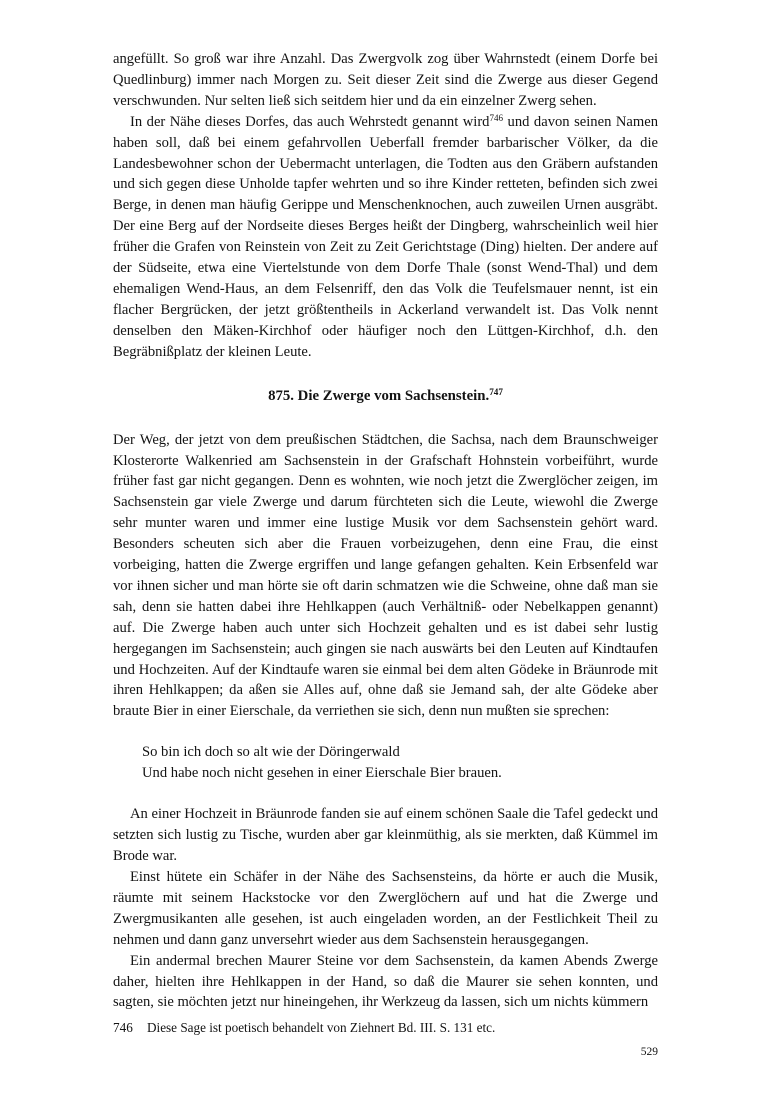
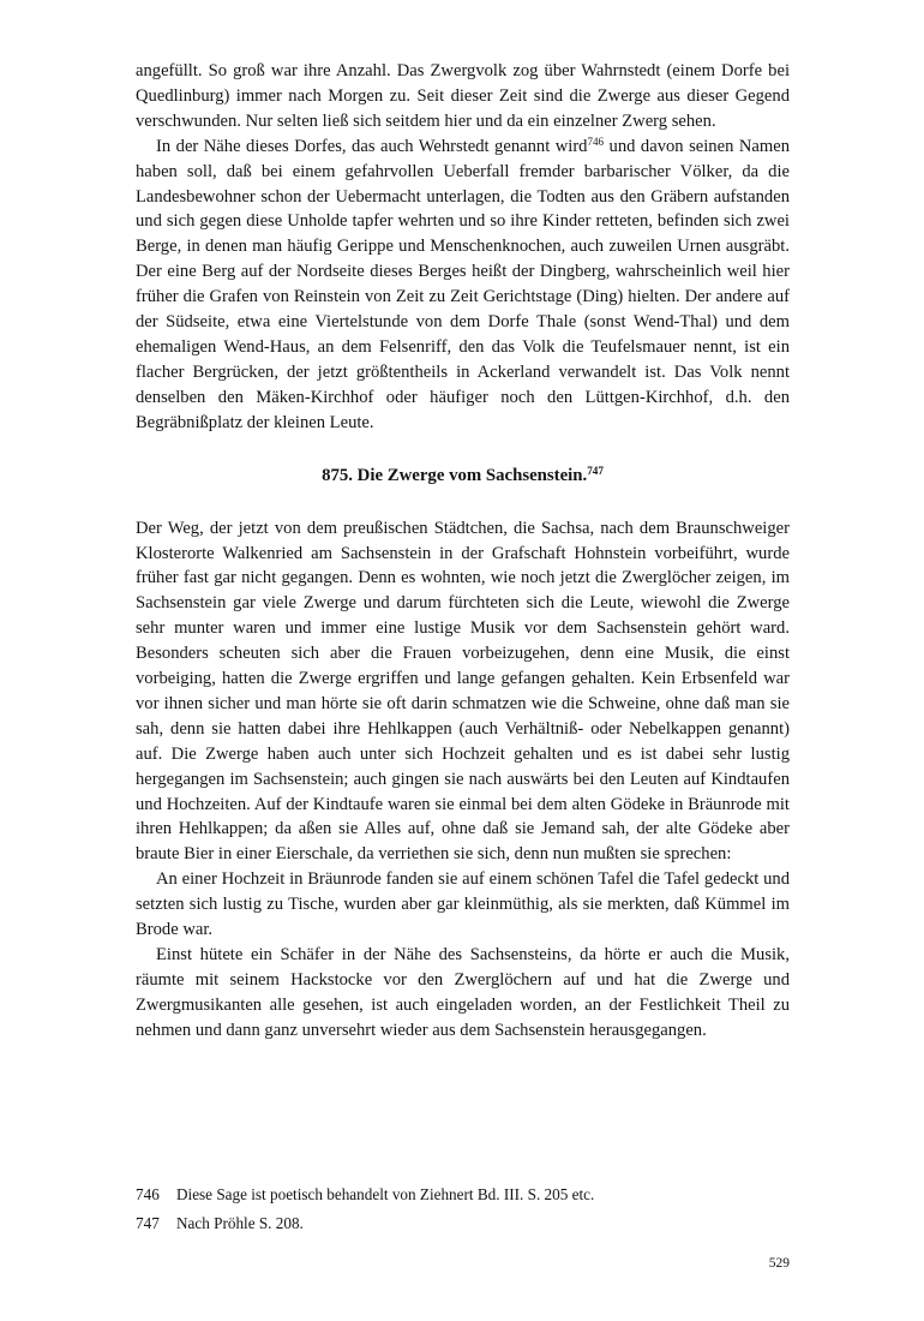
  angefüllt. So groß war ihre Anzahl. Das Zwergvolk zog über Wahrnstedt (einem Dorfe bei Quedlinburg) immer nach Morgen zu. Seit dieser Zeit sind die Zwerge aus dieser Gegend verschwunden. Nur selten ließ sich seitdem hier und da ein einzelner Zwerg sehen.
  In der Nähe dieses Dorfes, das auch Wehrstedt genannt wird746 und davon seinen Namen haben soll, daß bei einem gefahrvollen Ueberfall fremder barbarischer Völker, da die Landesbewohner schon der Uebermacht unterlagen, die Todten aus den Gräbern aufstanden und sich gegen diese Unholde tapfer wehrten und so ihre Kinder retteten, befinden sich zwei Berge, in denen man häufig Gerippe und Menschenknochen, auch zuweilen Urnen ausgräbt. Der eine Berg auf der Nordseite dieses Berges heißt der Dingberg, wahrscheinlich weil hier früher die Grafen von Reinstein von Zeit zu Zeit Gerichtstage (Ding) hielten. Der andere auf der Südseite, etwa eine Viertelstunde von dem Dorfe Thale (sonst Wend-Thal) und dem ehemaligen Wend-Haus, an dem Felsenriff, den das Volk die Teufelsmauer nennt, ist ein flacher Bergrücken, der jetzt größtentheils in Ackerland verwandelt ist. Das Volk nennt denselben den Mäken-Kirchhof oder häufiger noch den Lüttgen-Kirchhof, d.h. den Begräbnißplatz der kleinen Leute.
  875. Die Zwerge vom Sachsenstein.747
- Der Weg, der jetzt von dem preußischen Städtchen, die Sachsa, nach dem Braunschweiger Klosterorte Walkenried am Sachsenstein in der Grafschaft Hohnstein vorbeiführt, wurde früher fast gar nicht gegangen. Denn es wohnten, wie noch jetzt die Zwerglöcher zeigen, im Sachsenstein gar viele Zwerge und darum fürchteten sich die Leute, wiewohl die Zwerge sehr munter waren und immer eine lustige Musik vor dem Sachsenstein gehört ward. Besonders scheuten sich aber die Frauen vorbeizugehen, denn eine Frau, die einst vorbeiging, hatten die Zwerge ergriffen und lange gefangen gehalten. Kein Erbsenfeld war vor ihnen sicher und man hörte sie oft darin schmatzen wie die Schweine, ohne daß man sie sah, denn sie hatten dabei ihre Hehlkappen (auch Verhältniß- oder Nebelkappen genannt) auf. Die Zwerge haben auch unter sich Hochzeit gehalten und es ist dabei sehr lustig hergegangen im Sachsenstein; auch gingen sie nach auswärts bei den Leuten auf Kindtaufen und Hochzeiten. Auf der Kindtaufe waren sie einmal bei dem alten Gödeke in Bräunrode mit ihren Hehlkappen; da aßen sie Alles auf, ohne daß sie Jemand sah, der alte Gödeke aber braute Bier in einer Eierschale, da verriethen sie sich, denn nun mußten sie sprechen:
+ Der Weg, der jetzt von dem preußischen Städtchen, die Sachsa, nach dem Braunschweiger Klosterorte Walkenried am Sachsenstein in der Grafschaft Hohnstein vorbeiführt, wurde früher fast gar nicht gegangen. Denn es wohnten, wie noch jetzt die Zwerglöcher zeigen, im Sachsenstein gar viele Zwerge und darum fürchteten sich die Leute, wiewohl die Zwerge sehr munter waren und immer eine lustige Musik vor dem Sachsenstein gehört ward. Besonders scheuten sich aber die Frauen vorbeizugehen, denn eine Musik, die einst vorbeiging, hatten die Zwerge ergriffen und lange gefangen gehalten. Kein Erbsenfeld war vor ihnen sicher und man hörte sie oft darin schmatzen wie die Schweine, ohne daß man sie sah, denn sie hatten dabei ihre Hehlkappen (auch Verhältniß- oder Nebelkappen genannt) auf. Die Zwerge haben auch unter sich Hochzeit gehalten und es ist dabei sehr lustig hergegangen im Sachsenstein; auch gingen sie nach auswärts bei den Leuten auf Kindtaufen und Hochzeiten. Auf der Kindtaufe waren sie einmal bei dem alten Gödeke in Bräunrode mit ihren Hehlkappen; da aßen sie Alles auf, ohne daß sie Jemand sah, der alte Gödeke aber braute Bier in einer Eierschale, da verriethen sie sich, denn nun mußten sie sprechen:
- So bin ich doch so alt wie der Döringerwald
- Und habe noch nicht gesehen in einer Eierschale Bier brauen.
- An einer Hochzeit in Bräunrode fanden sie auf einem schönen Saale die Tafel gedeckt und setzten sich lustig zu Tische, wurden aber gar kleinmüthig, als sie merkten, daß Kümmel im Brode war.
+ An einer Hochzeit in Bräunrode fanden sie auf einem schönen Tafel die Tafel gedeckt und setzten sich lustig zu Tische, wurden aber gar kleinmüthig, als sie merkten, daß Kümmel im Brode war.
  Einst hütete ein Schäfer in der Nähe des Sachsensteins, da hörte er auch die Musik, räumte mit seinem Hackstocke vor den Zwerglöchern auf und hat die Zwerge und Zwergmusikanten alle gesehen, ist auch eingeladen worden, an der Festlichkeit Theil zu nehmen und dann ganz unversehrt wieder aus dem Sachsenstein herausgegangen.
- Ein andermal brechen Maurer Steine vor dem Sachsenstein, da kamen Abends Zwerge daher, hielten ihre Hehlkappen in der Hand, so daß die Maurer sie sehen konnten, und sagten, sie möchten jetzt nur hineingehen, ihr Werkzeug da lassen, sich um nichts kümmern
  746
- Diese Sage ist poetisch behandelt von Ziehnert Bd. III. S. 131 etc.
+ Diese Sage ist poetisch behandelt von Ziehnert Bd. III. S. 205 etc.
+ 747
+ Nach Pröhle S. 208.
  529
